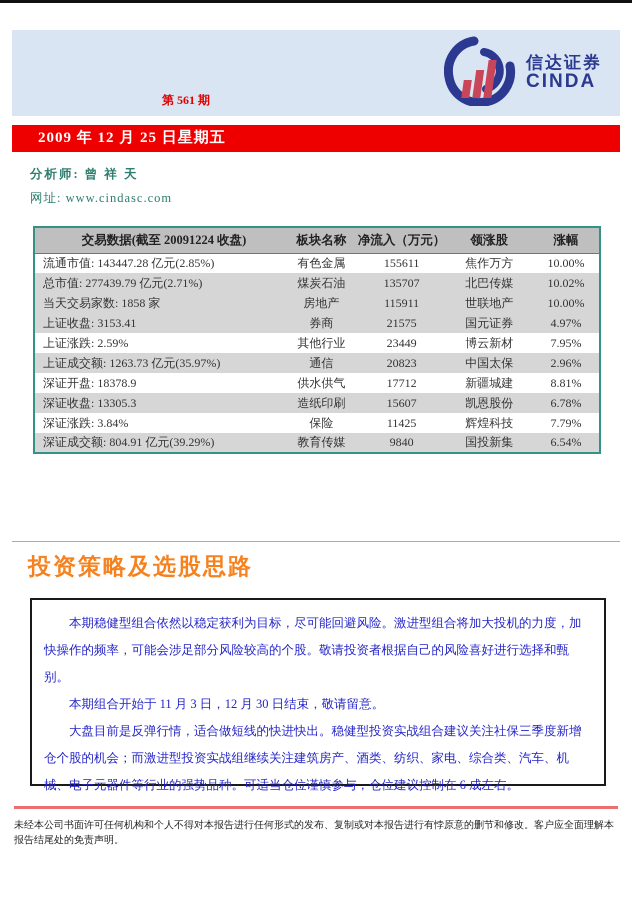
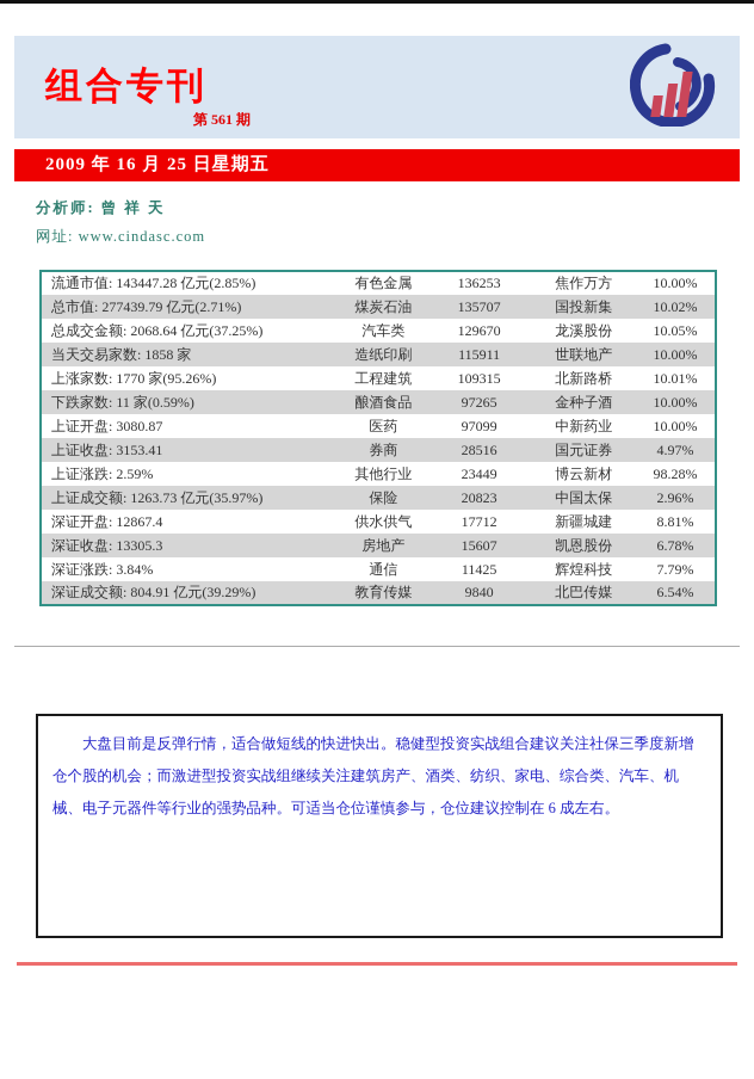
+ 组合专刊
  第 561 期
- 信达证券
- CINDA
- 2009 年 12 月 25 日星期五
+ 2009 年 16 月 25 日星期五
  分析师: 曾 祥 天
  网址: www.cindasc.com
- 交易数据(截至 20091224 收盘)	板块名称	净流入（万元）	领涨股	涨幅
- 流通市值: 143447.28 亿元(2.85%)	有色金属	155611	焦作万方	10.00%
+ 流通市值: 143447.28 亿元(2.85%)	有色金属	136253	焦作万方	10.00%
- 总市值: 277439.79 亿元(2.71%)	煤炭石油	135707	北巴传媒	10.02%
+ 总市值: 277439.79 亿元(2.71%)	煤炭石油	135707	国投新集	10.02%
+ 总成交金额: 2068.64 亿元(37.25%)	汽车类	129670	龙溪股份	10.05%
- 当天交易家数: 1858 家	房地产	115911	世联地产	10.00%
+ 当天交易家数: 1858 家	造纸印刷	115911	世联地产	10.00%
+ 上涨家数: 1770 家(95.26%)	工程建筑	109315	北新路桥	10.01%
+ 下跌家数: 11 家(0.59%)	酿酒食品	97265	金种子酒	10.00%
+ 上证开盘: 3080.87	医药	97099	中新药业	10.00%
- 上证收盘: 3153.41	券商	21575	国元证券	4.97%
+ 上证收盘: 3153.41	券商	28516	国元证券	4.97%
- 上证涨跌: 2.59%	其他行业	23449	博云新材	7.95%
+ 上证涨跌: 2.59%	其他行业	23449	博云新材	98.28%
- 上证成交额: 1263.73 亿元(35.97%)	通信	20823	中国太保	2.96%
+ 上证成交额: 1263.73 亿元(35.97%)	保险	20823	中国太保	2.96%
- 深证开盘: 18378.9	供水供气	17712	新疆城建	8.81%
+ 深证开盘: 12867.4	供水供气	17712	新疆城建	8.81%
- 深证收盘: 13305.3	造纸印刷	15607	凯恩股份	6.78%
+ 深证收盘: 13305.3	房地产	15607	凯恩股份	6.78%
- 深证涨跌: 3.84%	保险	11425	辉煌科技	7.79%
+ 深证涨跌: 3.84%	通信	11425	辉煌科技	7.79%
- 深证成交额: 804.91 亿元(39.29%)	教育传媒	9840	国投新集	6.54%
+ 深证成交额: 804.91 亿元(39.29%)	教育传媒	9840	北巴传媒	6.54%
- 投资策略及选股思路
- 本期稳健型组合依然以稳定获利为目标，尽可能回避风险。激进型组合将加大投机的力度，加快操作的频率，可能会涉足部分风险较高的个股。敬请投资者根据自己的风险喜好进行选择和甄别。
- 本期组合开始于 11 月 3 日，12 月 30 日结束，敬请留意。
  大盘目前是反弹行情，适合做短线的快进快出。稳健型投资实战组合建议关注社保三季度新增仓个股的机会；而激进型投资实战组继续关注建筑房产、酒类、纺织、家电、综合类、汽车、机械、电子元器件等行业的强势品种。可适当仓位谨慎参与，仓位建议控制在 6 成左右。
- 未经本公司书面许可任何机构和个人不得对本报告进行任何形式的发布、复制或对本报告进行有悖原意的删节和修改。客户应全面理解本报告结尾处的免责声明。
